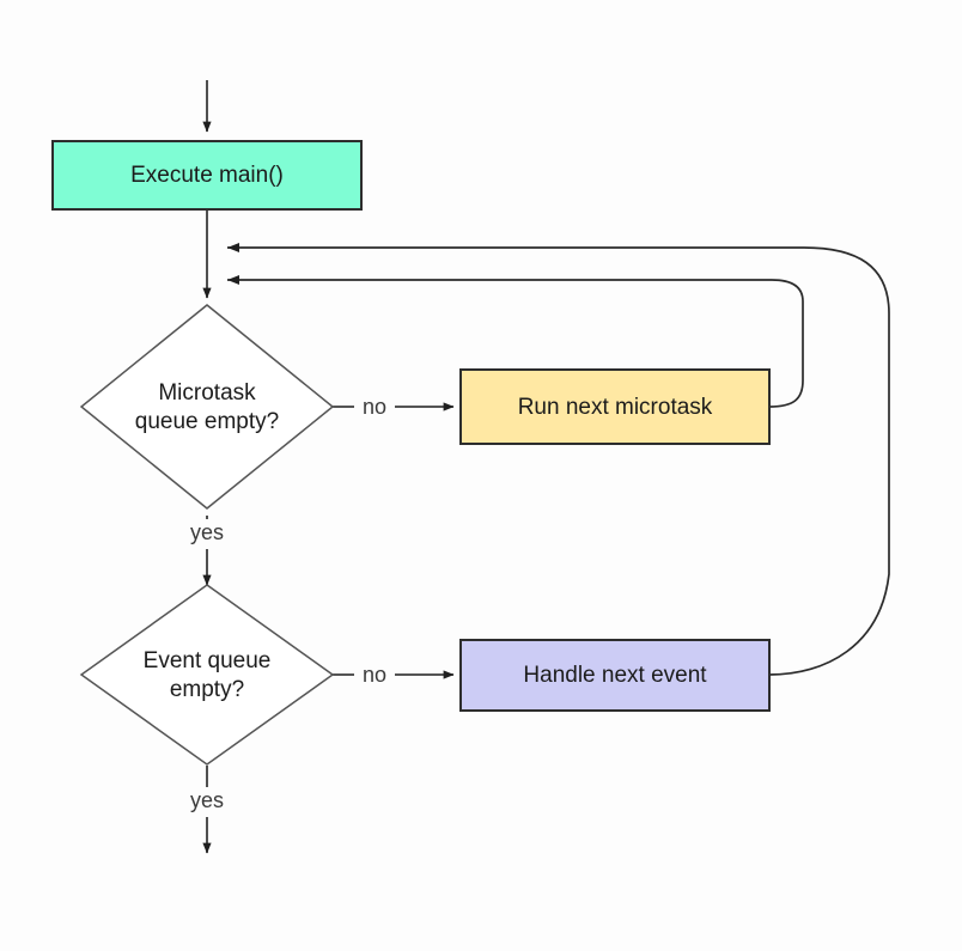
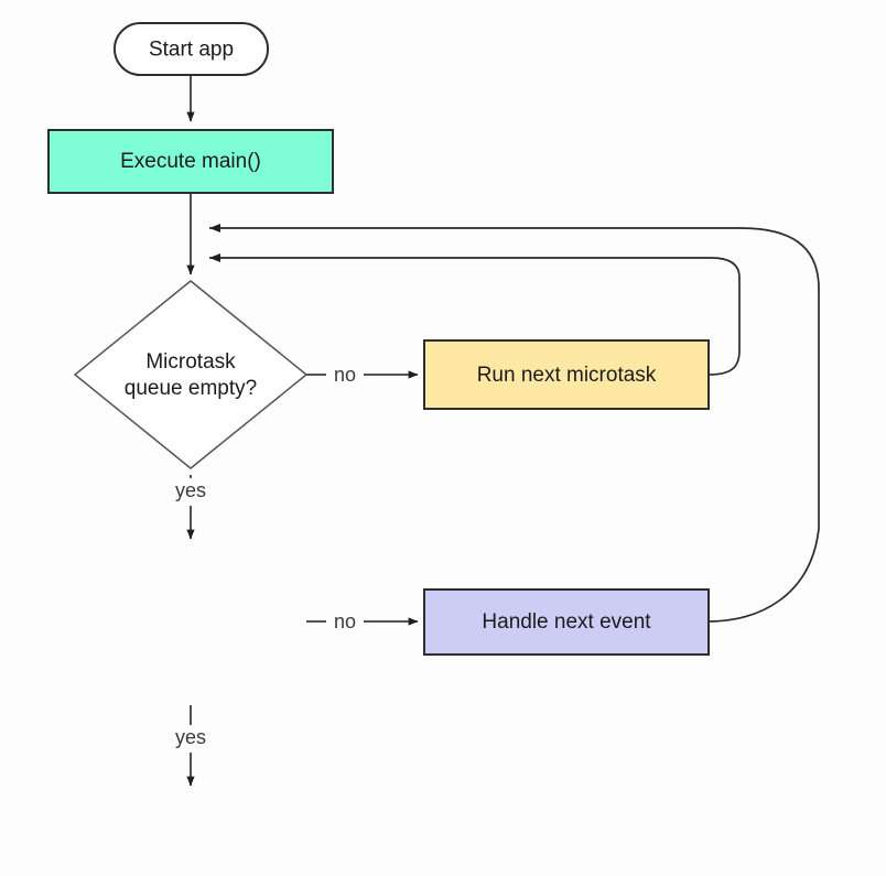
  no
  yes
  no
  yes
+ Start app
  Execute main()
  Microtask
  queue empty?
  Run next microtask
- Event queue
- empty?
  Handle next event
